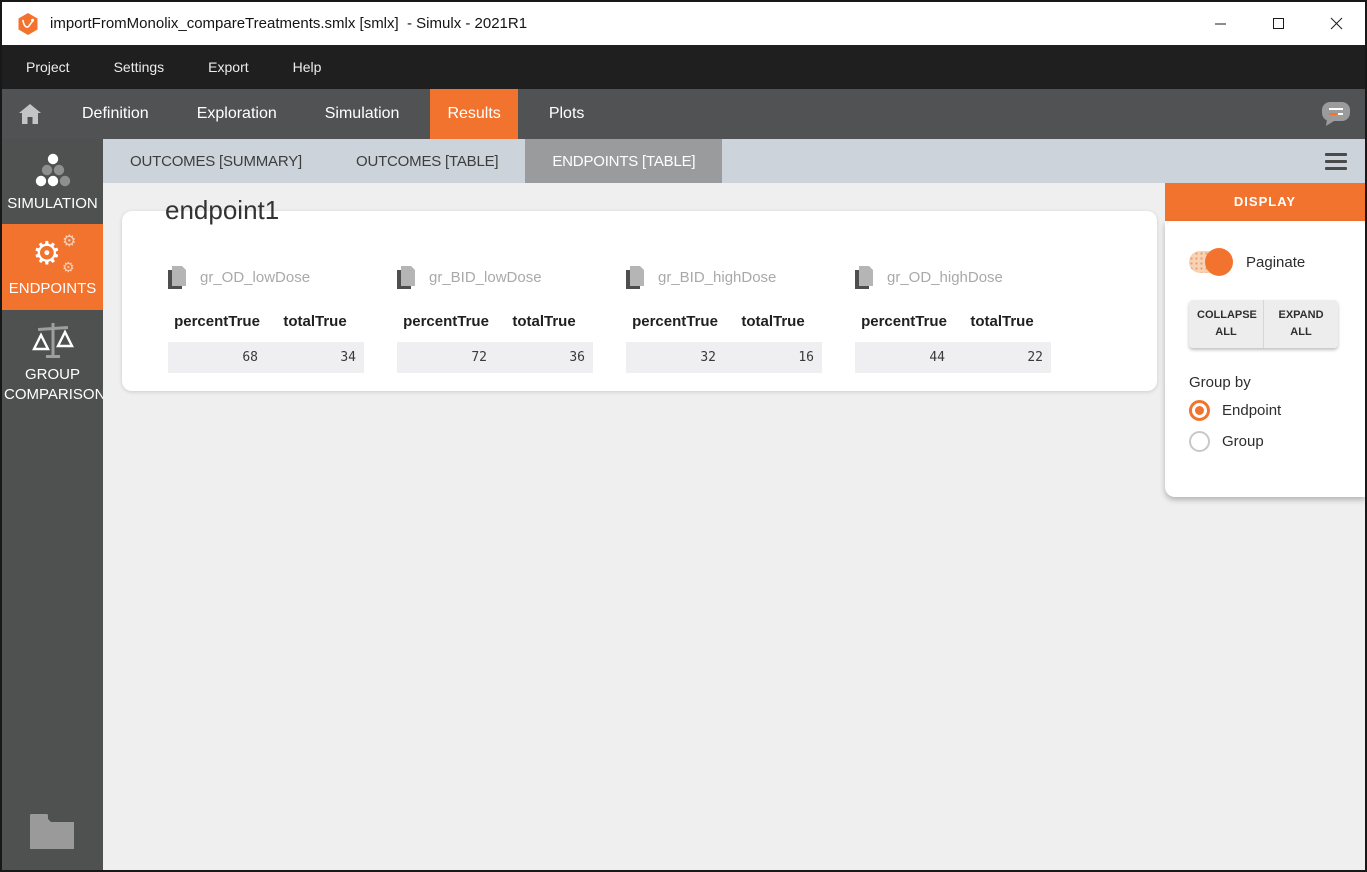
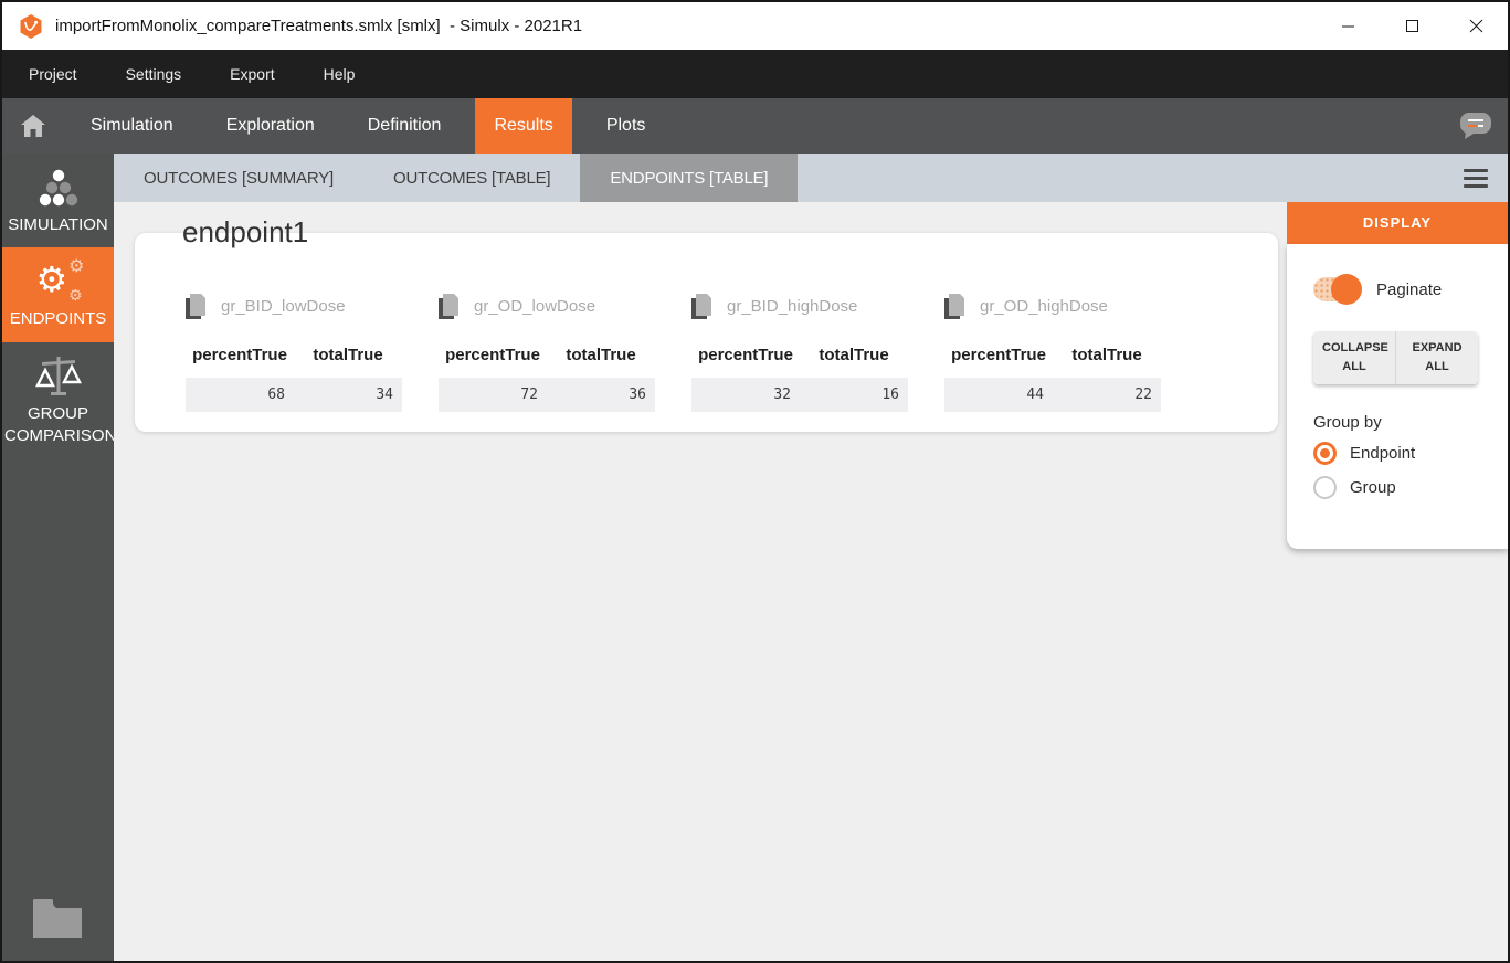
  importFromMonolix_compareTreatments.smlx [smlx] - Simulx - 2021R1
  Project
  Settings
  Export
  Help
- Definition
+ Simulation
  Exploration
- Simulation
+ Definition
  Results
  Plots
  SIMULATION
  ⚙
  ⚙
  ⚙
  ENDPOINTS
  GROUP COMPARISON
  OUTCOMES [SUMMARY]
  OUTCOMES [TABLE]
  ENDPOINTS [TABLE]
  endpoint1
- gr_OD_lowDose
+ gr_BID_lowDose
  percentTrue
  totalTrue
  68
  34
- gr_BID_lowDose
+ gr_OD_lowDose
  percentTrue
  totalTrue
  72
  36
  gr_BID_highDose
  percentTrue
  totalTrue
  32
  16
  gr_OD_highDose
  percentTrue
  totalTrue
  44
  22
  DISPLAY
  Paginate
  COLLAPSE ALL
  EXPAND ALL
  Group by
  Endpoint
  Group
